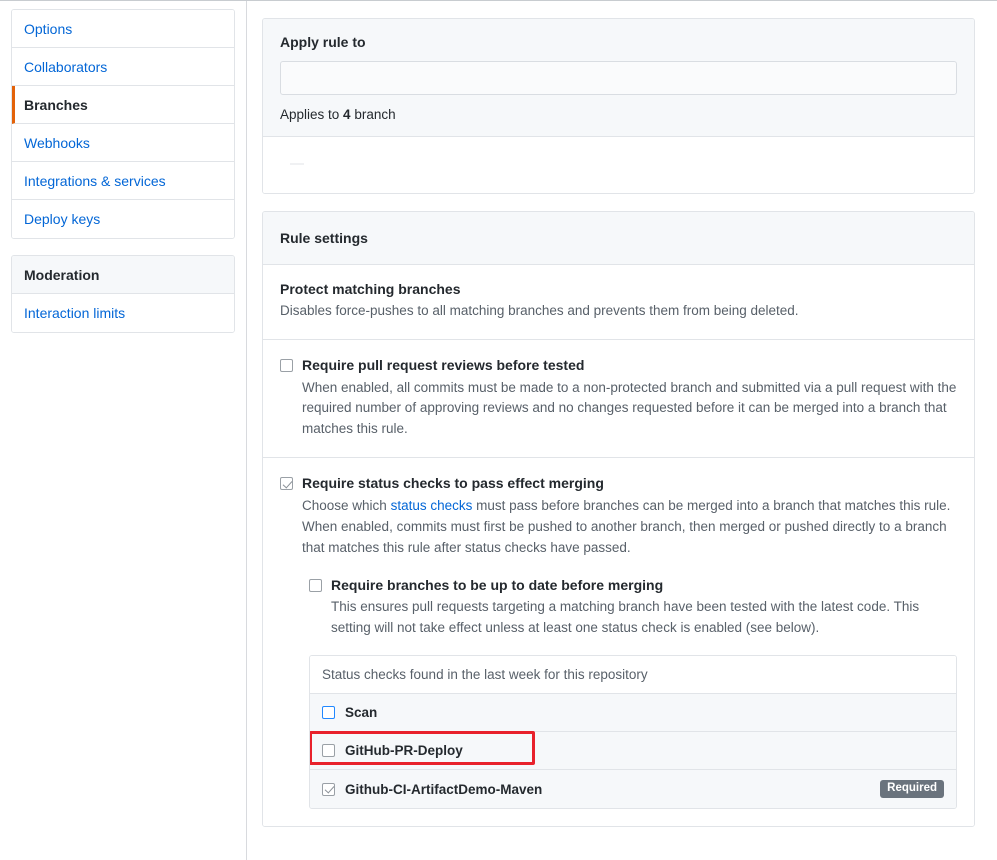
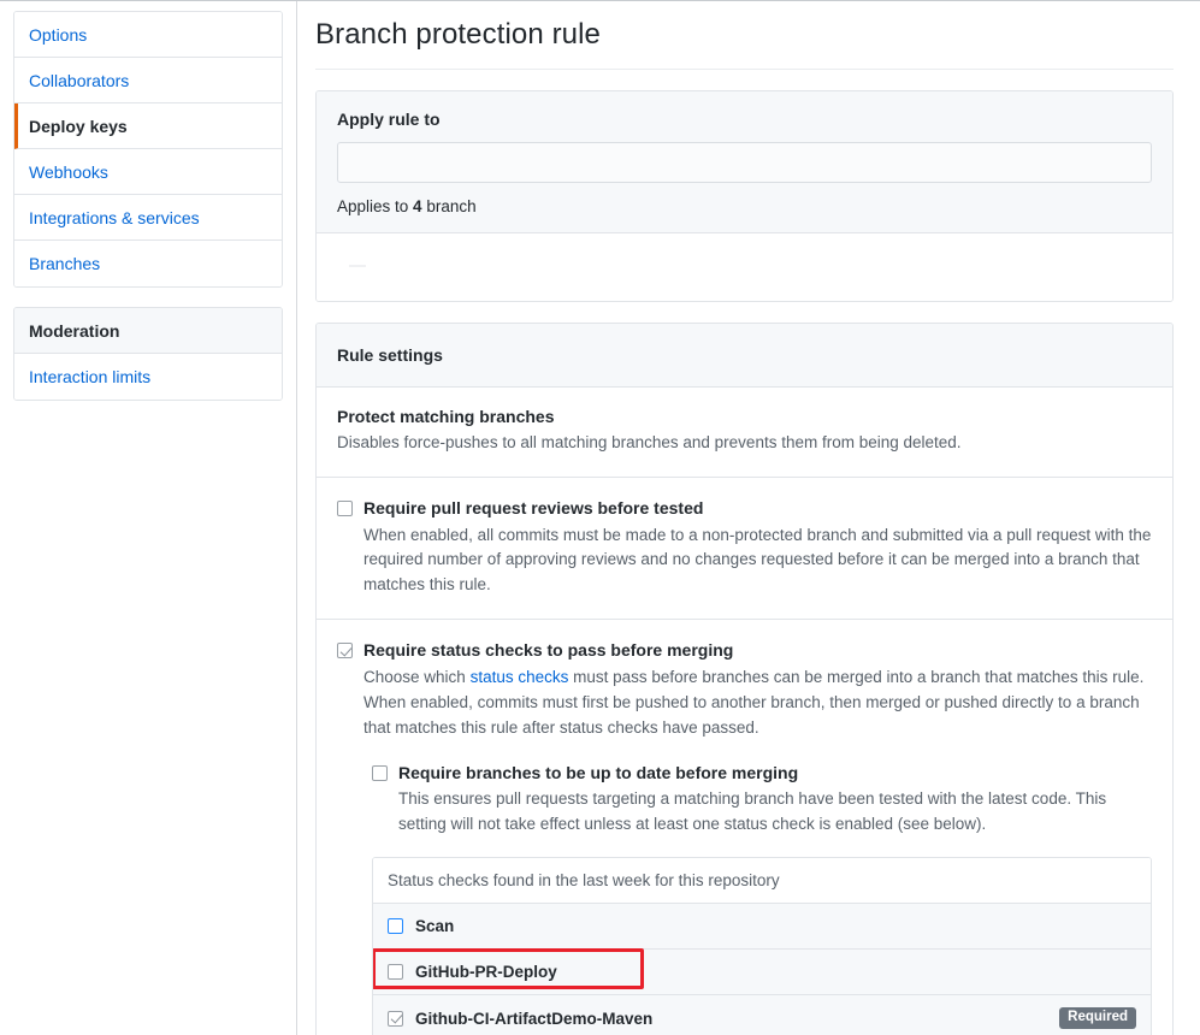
  Options
  Collaborators
- Branches
+ Deploy keys
  Webhooks
  Integrations & services
- Deploy keys
+ Branches
  Moderation
  Interaction limits
+ Branch protection rule
  Apply rule to
  Applies to 4 branch
  Rule settings
  Protect matching branches
  Disables force-pushes to all matching branches and prevents them from being deleted.
  Require pull request reviews before tested
  When enabled, all commits must be made to a non-protected branch and submitted via a pull request with the required number of approving reviews and no changes requested before it can be merged into a branch that matches this rule.
- Require status checks to pass effect merging
+ Require status checks to pass before merging
  Choose which status checks must pass before branches can be merged into a branch that matches this rule. When enabled, commits must first be pushed to another branch, then merged or pushed directly to a branch that matches this rule after status checks have passed.
  Require branches to be up to date before merging
  This ensures pull requests targeting a matching branch have been tested with the latest code. This setting will not take effect unless at least one status check is enabled (see below).
  Status checks found in the last week for this repository
  Scan
  GitHub-PR-Deploy
  Github-CI-ArtifactDemo-Maven
  Required
